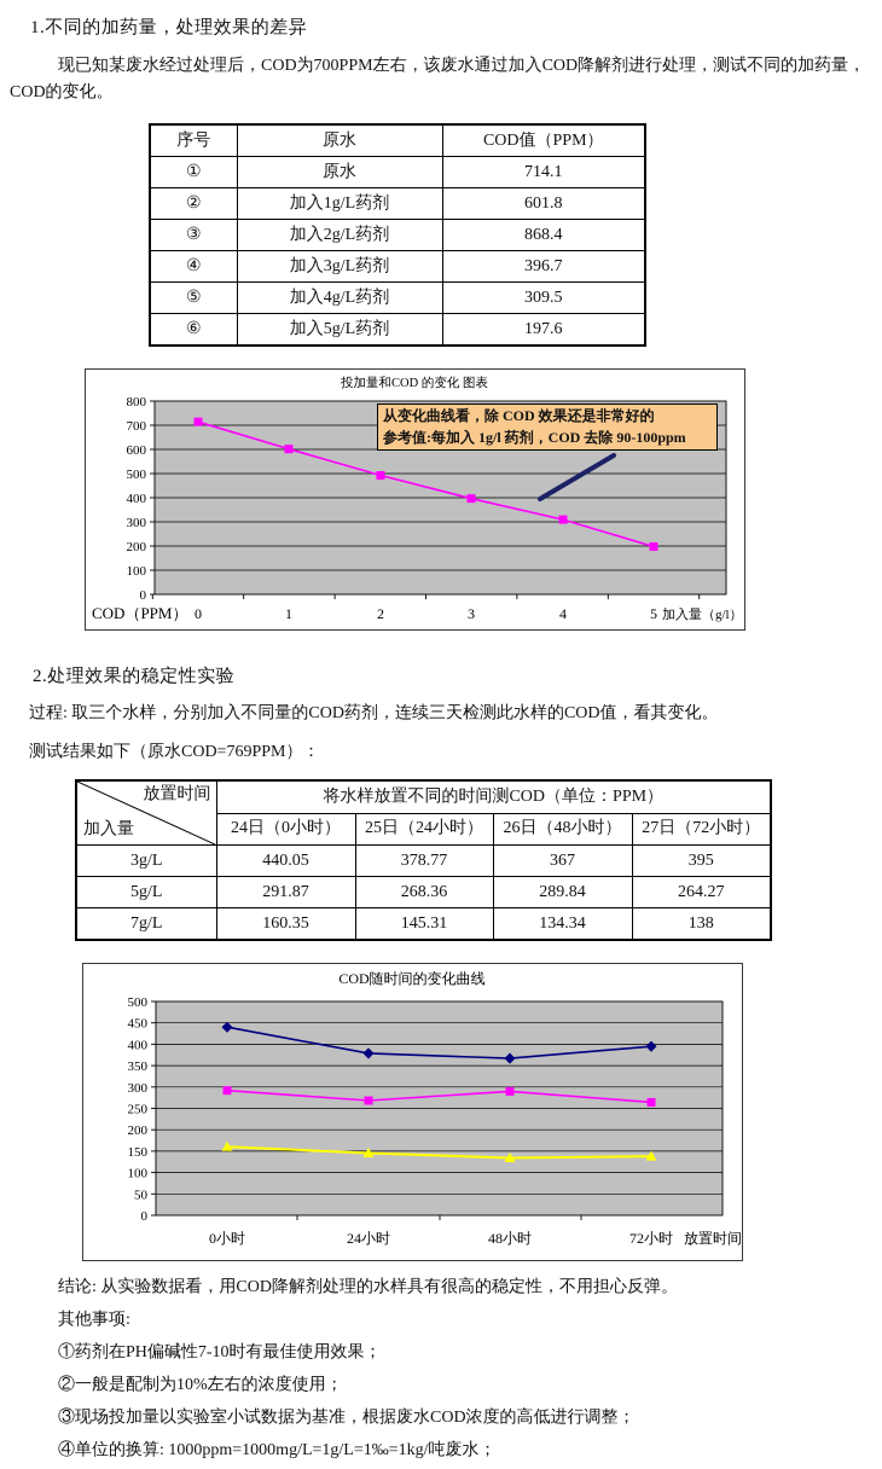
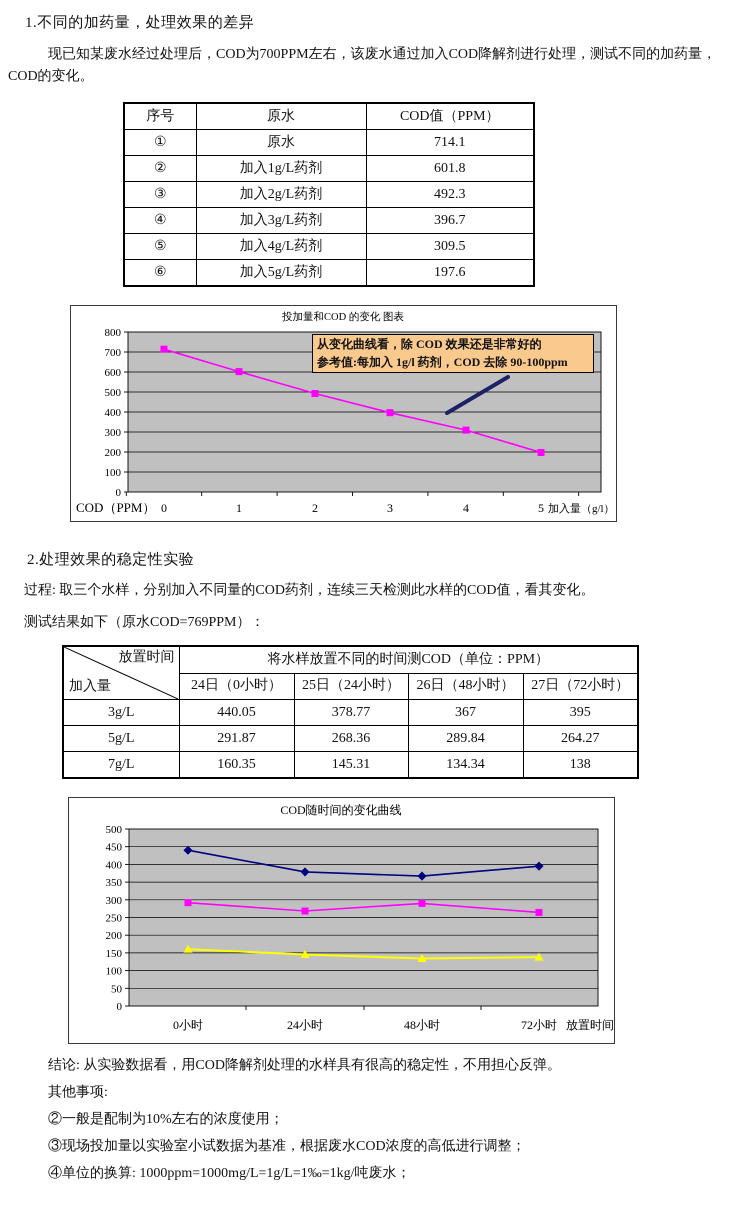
  1.不同的加药量，处理效果的差异
  现已知某废水经过处理后，COD为700PPM左右，该废水通过加入COD降解剂进行处理，测试不同的加药量，COD的变化。
  序号	原水	COD值（PPM）
  ①	原水	714.1
  ②	加入1g/L药剂	601.8
- ③	加入2g/L药剂	868.4
+ ③	加入2g/L药剂	492.3
  ④	加入3g/L药剂	396.7
  ⑤	加入4g/L药剂	309.5
  ⑥	加入5g/L药剂	197.6
  投加量和COD 的变化 图表
  800
  700
  600
  500
  400
  300
  200
  100
  0
  0
  1
  2
  3
  4
  5
  COD（PPM）
  加入量（g/l）
  从变化曲线看，除 COD 效果还是非常好的
  参考值:每加入 1g/l 药剂，COD 去除 90-100ppm
  2.处理效果的稳定性实验
  过程: 取三个水样，分别加入不同量的COD药剂，连续三天检测此水样的COD值，看其变化。
  测试结果如下（原水COD=769PPM）：
  放置时间 加入量	将水样放置不同的时间测COD（单位：PPM）
  24日（0小时）	25日（24小时）	26日（48小时）	27日（72小时）
  3g/L	440.05	378.77	367	395
  5g/L	291.87	268.36	289.84	264.27
  7g/L	160.35	145.31	134.34	138
  COD随时间的变化曲线
  500
  450
  400
  350
  300
  250
  200
  150
  100
  50
  0
  0小时
  24小时
  48小时
  72小时
  放置时间
  结论: 从实验数据看，用COD降解剂处理的水样具有很高的稳定性，不用担心反弹。
  其他事项:
- ①药剂在PH偏碱性7-10时有最佳使用效果；
  ②一般是配制为10%左右的浓度使用；
  ③现场投加量以实验室小试数据为基准，根据废水COD浓度的高低进行调整；
  ④单位的换算: 1000ppm=1000mg/L=1g/L=1‰=1kg/吨废水；
